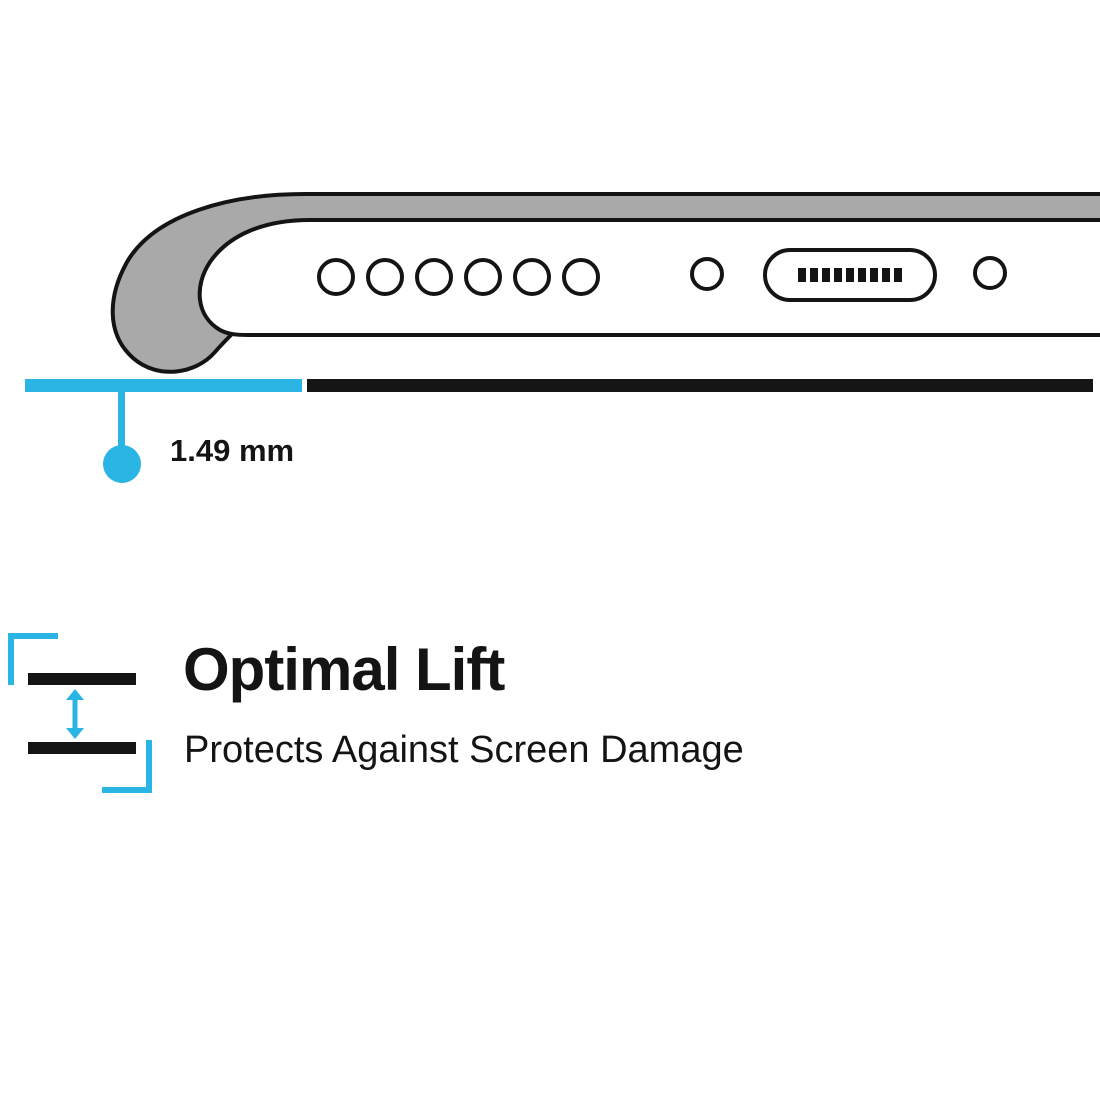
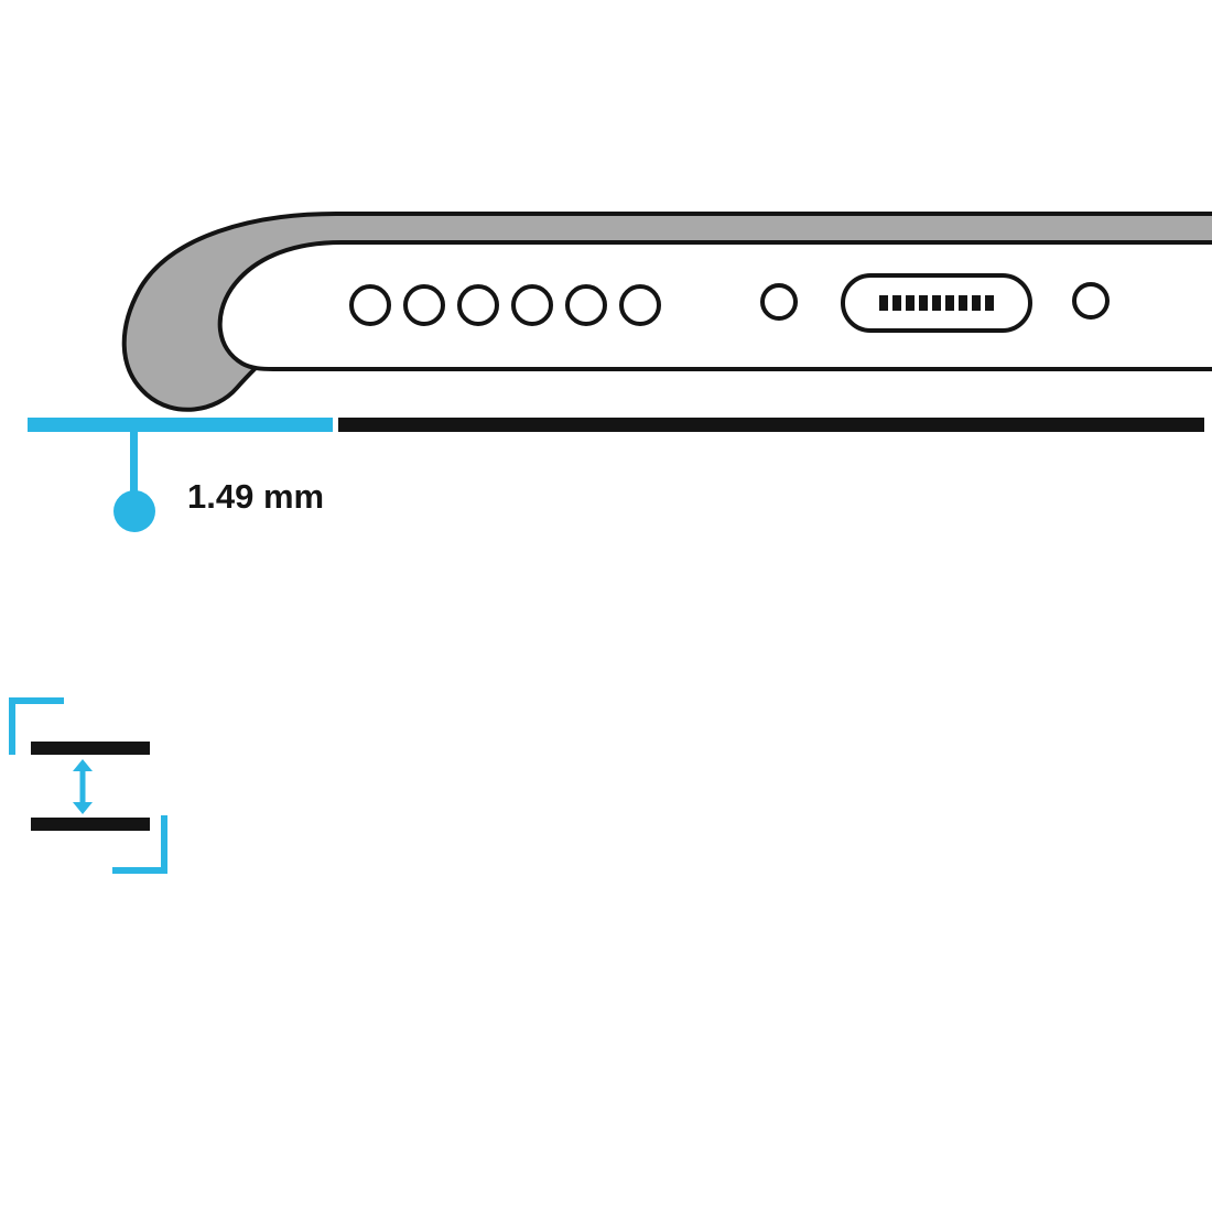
  1.49 mm
- Optimal Lift
- Protects Against Screen Damage
